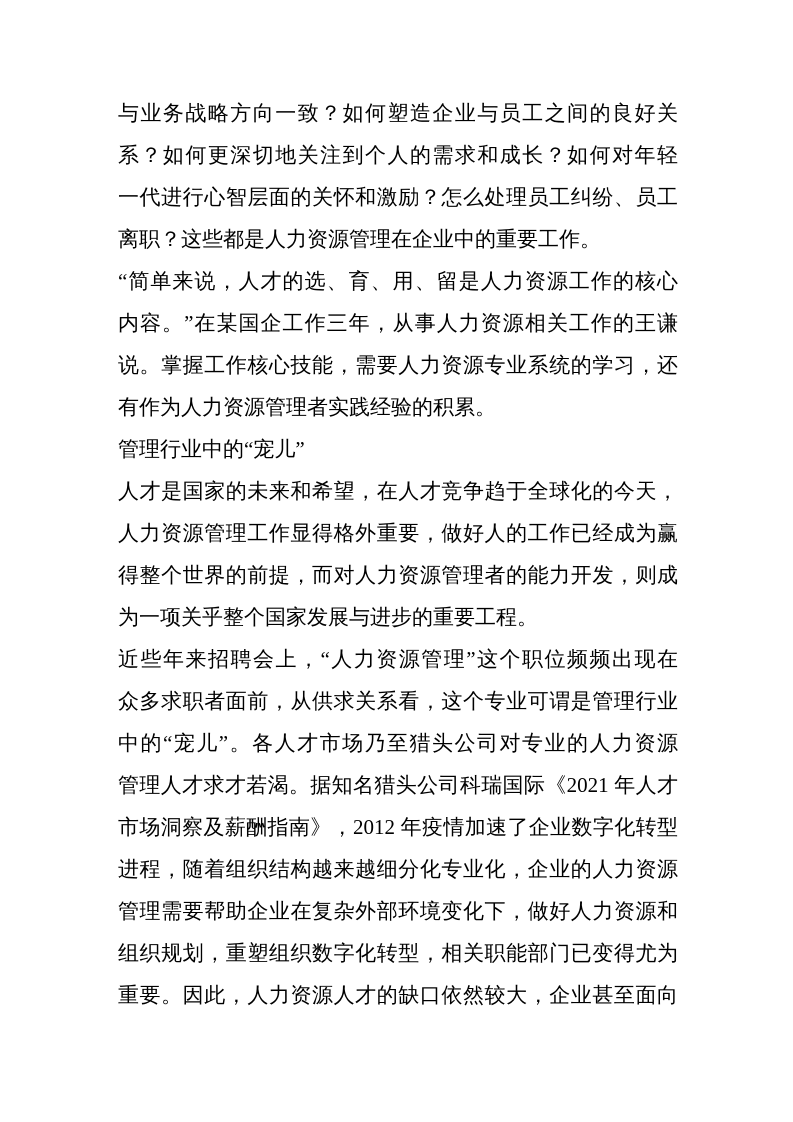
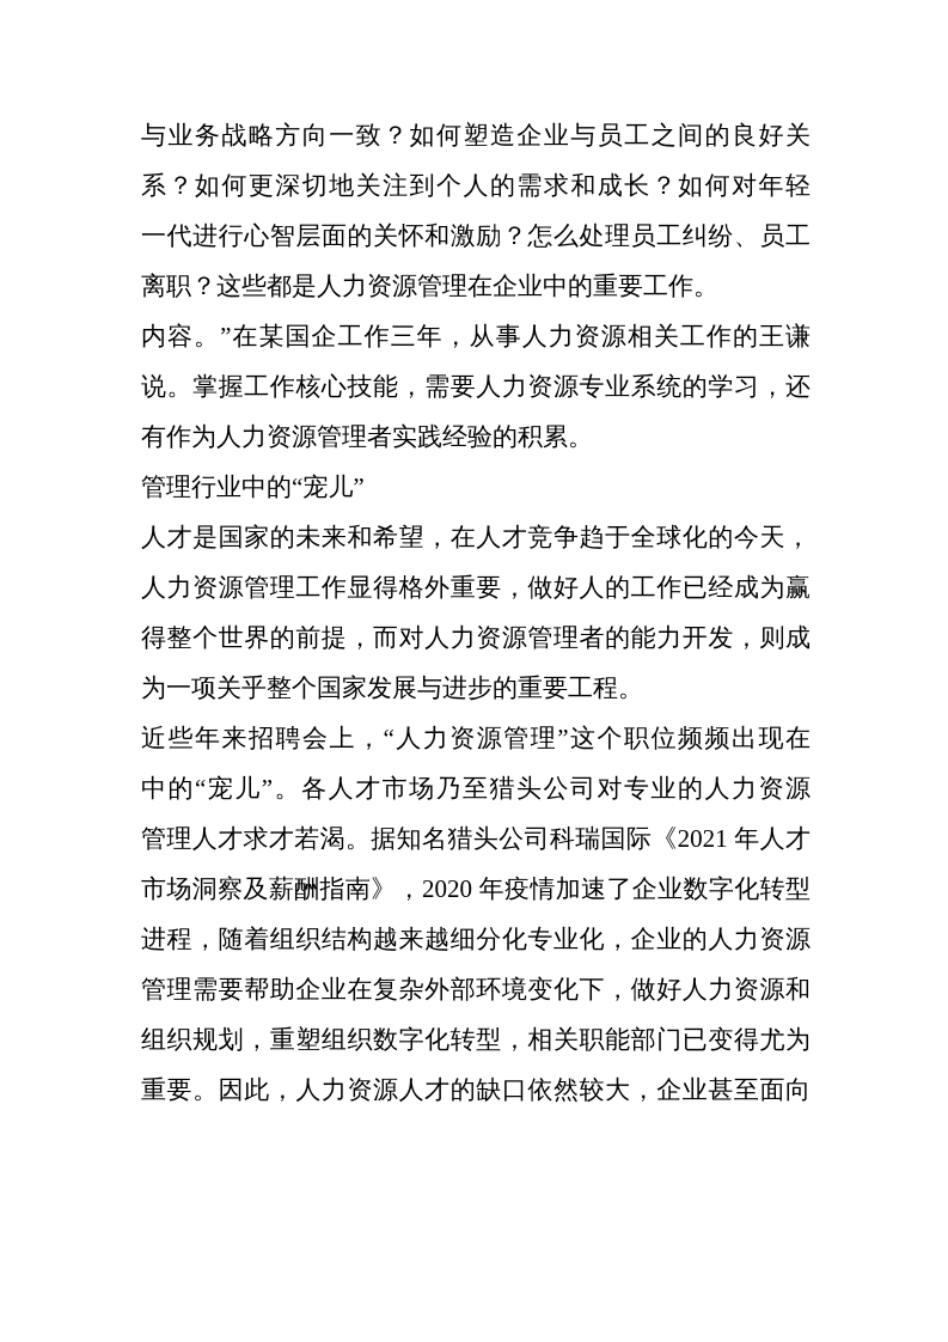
  与业务战略方向一致？如何塑造企业与员工之间的良好关
  系？如何更深切地关注到个人的需求和成长？如何对年轻
  一代进行心智层面的关怀和激励？怎么处理员工纠纷、员工
  离职？这些都是人力资源管理在企业中的重要工作。
- “简单来说，人才的选、育、用、留是人力资源工作的核心
  内容。”在某国企工作三年，从事人力资源相关工作的王谦
  说。掌握工作核心技能，需要人力资源专业系统的学习，还
  有作为人力资源管理者实践经验的积累。
  管理行业中的“宠儿”
  人才是国家的未来和希望，在人才竞争趋于全球化的今天，
  人力资源管理工作显得格外重要，做好人的工作已经成为赢
  得整个世界的前提，而对人力资源管理者的能力开发，则成
  为一项关乎整个国家发展与进步的重要工程。
  近些年来招聘会上，“人力资源管理”这个职位频频出现在
- 众多求职者面前，从供求关系看，这个专业可谓是管理行业
  中的“宠儿”。各人才市场乃至猎头公司对专业的人力资源
  管理人才求才若渴。据知名猎头公司科瑞国际《2021 年人才
- 市场洞察及薪酬指南》，2012 年疫情加速了企业数字化转型
+ 市场洞察及薪酬指南》，2020 年疫情加速了企业数字化转型
  进程，随着组织结构越来越细分化专业化，企业的人力资源
  管理需要帮助企业在复杂外部环境变化下，做好人力资源和
  组织规划，重塑组织数字化转型，相关职能部门已变得尤为
  重要。因此，人力资源人才的缺口依然较大，企业甚至面向
